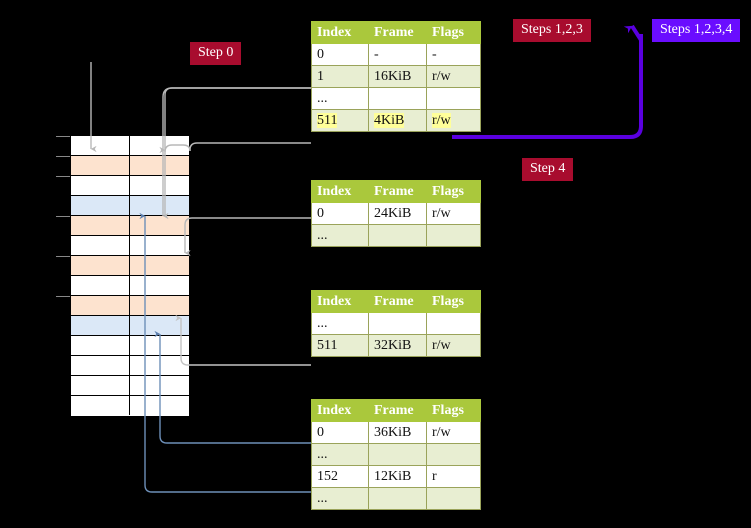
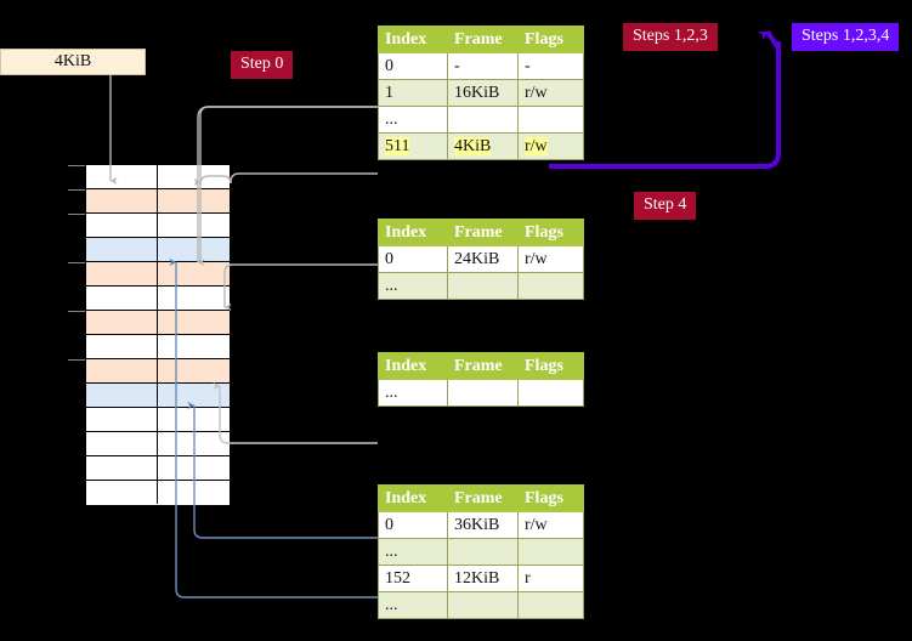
+ 4KiB
  Step 0
  Steps 1,2,3
  Steps 1,2,3,4
  Step 4
  Index	Frame	Flags
  0	-	-
  1	16KiB	r/w
  ...
  511	4KiB	r/w
  Index	Frame	Flags
  0	24KiB	r/w
  ...
  Index	Frame	Flags
  ...
- 511	32KiB	r/w
  Index	Frame	Flags
  0	36KiB	r/w
  ...
  152	12KiB	r
  ...
